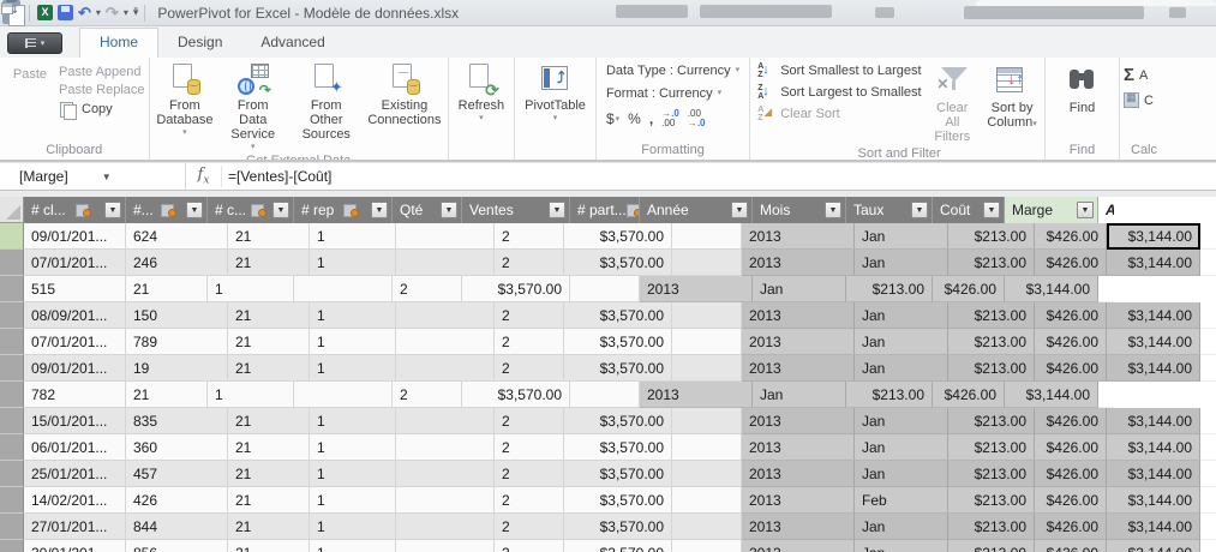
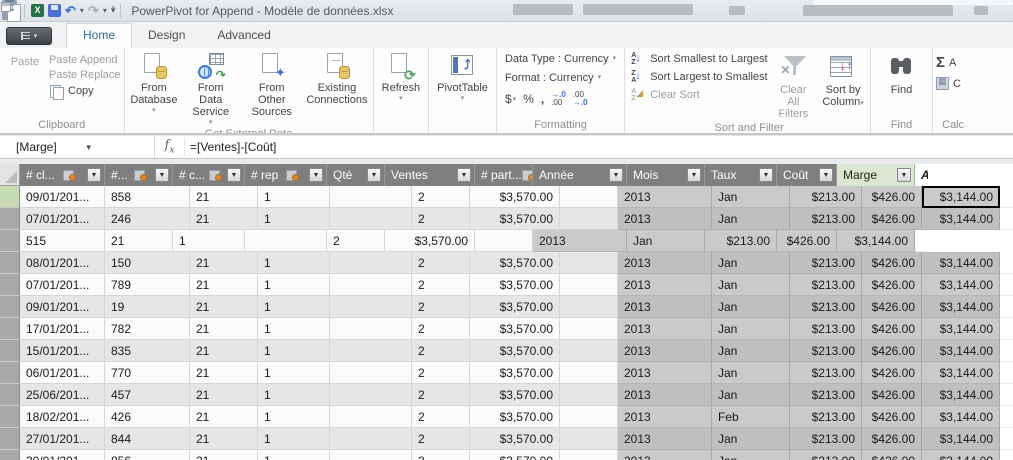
  X
  ↶
  ▾
  ↷
  ▾
  ▾̄
- PowerPivot for Excel - Modèle de données.xlsx
+ PowerPivot for Append - Modèle de données.xlsx
  Home
  Design
  Advanced
  Paste
  Paste Append
  Paste Replace
  Copy
  Clipboard
  From
  Database
  ↷
  From Data
  Service
  ✦
  From Other
  Sources
  Existing
  Connections
  ⟳
  Refresh
  ⤴
  PivotTable
  Data Type : Currency
  Format : Currency
  $
  %
  ,
  →.0
  .00
  .00
  →.0
  Formatting
  ↓
  Sort Smallest to Largest
  ↓
  Sort Largest to Smallest
  ◢
  Clear Sort
  ✕
  Clear All
  Filters
  ↓
  ↑
  Sort by
  Column
  Sort and Filter
  Find
  Find
  Σ
  A
  C
  Calc
  [Marge]
  ▼
  fx
  =[Ventes]-[Coût]
  # cl...
  #...
  # c...
  # rep
  Qté
  Ventes
  # part...
  Année
  Mois
  Taux
  Coût
  Marge
  A
  09/01/201...
- 624
+ 858
  21
  1
  2
  $3,570.00
  2013
  Jan
  $213.00
  $426.00
  $3,144.00
  07/01/201...
  246
  21
  1
  2
  $3,570.00
  2013
  Jan
  $213.00
  $426.00
  $3,144.00
  515
  21
  1
  2
  $3,570.00
  2013
  Jan
  $213.00
  $426.00
  $3,144.00
- 08/09/201...
+ 08/01/201...
  150
  21
  1
  2
  $3,570.00
  2013
  Jan
  $213.00
  $426.00
  $3,144.00
  07/01/201...
  789
  21
  1
  2
  $3,570.00
  2013
  Jan
  $213.00
  $426.00
  $3,144.00
  09/01/201...
  19
  21
  1
  2
  $3,570.00
  2013
  Jan
  $213.00
  $426.00
  $3,144.00
+ 17/01/201...
  782
  21
  1
  2
  $3,570.00
  2013
  Jan
  $213.00
  $426.00
  $3,144.00
  15/01/201...
  835
  21
  1
  2
  $3,570.00
  2013
  Jan
  $213.00
  $426.00
  $3,144.00
  06/01/201...
- 360
+ 770
  21
  1
  2
  $3,570.00
  2013
  Jan
  $213.00
  $426.00
  $3,144.00
- 25/01/201...
+ 25/06/201...
  457
  21
  1
  2
  $3,570.00
  2013
  Jan
  $213.00
  $426.00
  $3,144.00
- 14/02/201...
+ 18/02/201...
  426
  21
  1
  2
  $3,570.00
  2013
  Feb
  $213.00
  $426.00
  $3,144.00
  27/01/201...
  844
  21
  1
  2
  $3,570.00
  2013
  Jan
  $213.00
  $426.00
  $3,144.00
